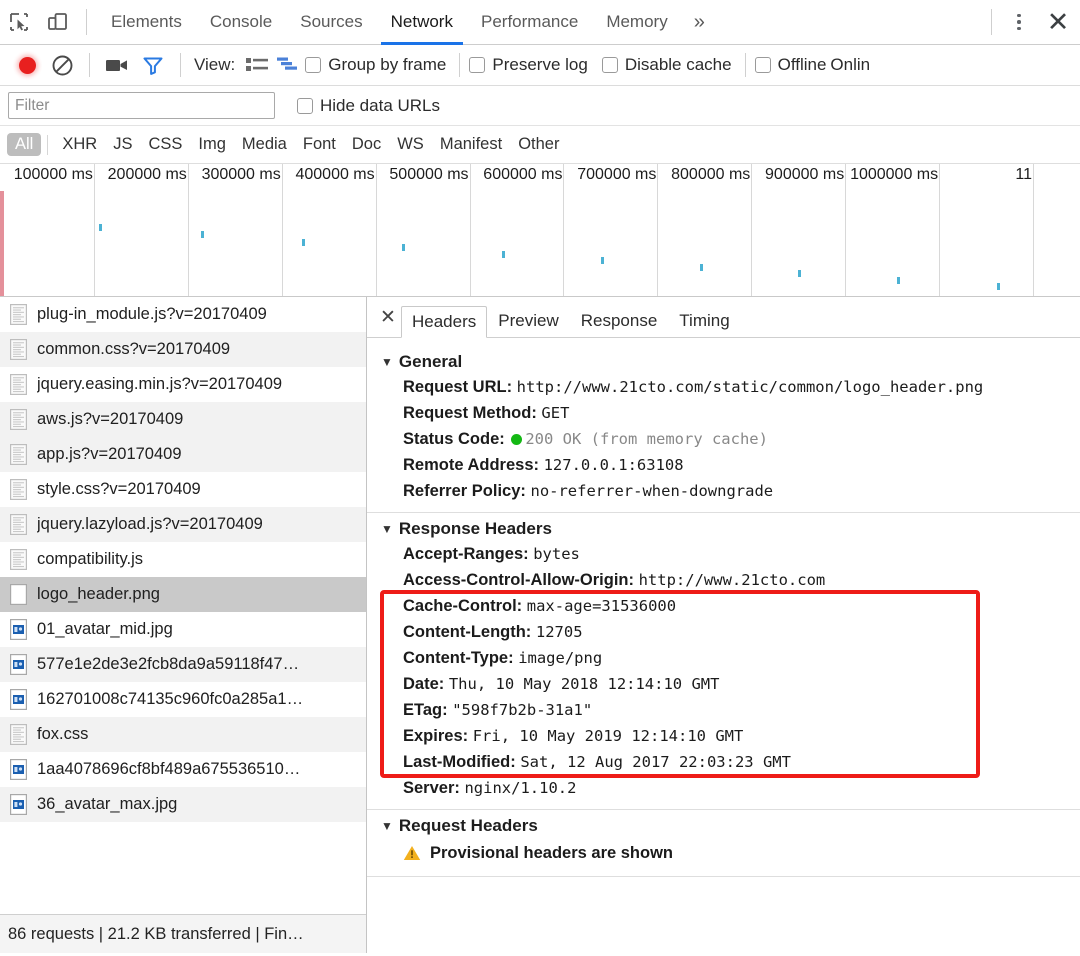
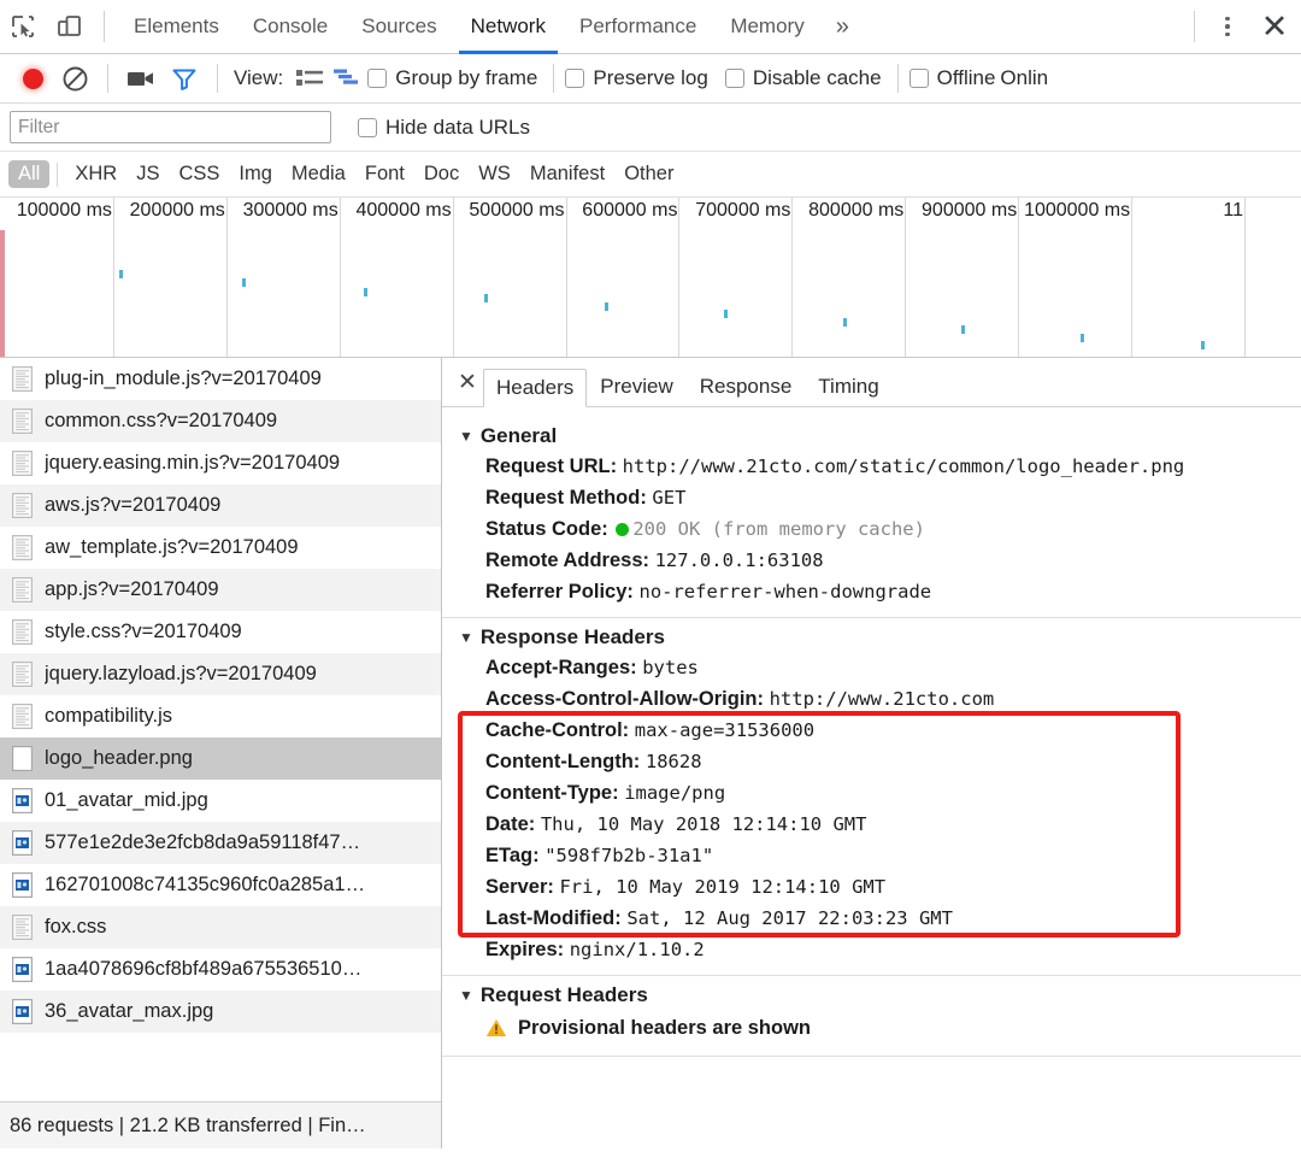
  Elements
  Console
  Sources
  Network
  Performance
  Memory
  »
  ✕
  View:
  Group by frame
  Preserve log
  Disable cache
  Offline
  Onlin
  Filter
  Hide data URLs
  All
  XHR
  JS
  CSS
  Img
  Media
  Font
  Doc
  WS
  Manifest
  Other
  100000 ms
  200000 ms
  300000 ms
  400000 ms
  500000 ms
  600000 ms
  700000 ms
  800000 ms
  900000 ms
  1000000 ms
  11
  plug-in_module.js?v=20170409
  common.css?v=20170409
  jquery.easing.min.js?v=20170409
  aws.js?v=20170409
+ aw_template.js?v=20170409
  app.js?v=20170409
  style.css?v=20170409
  jquery.lazyload.js?v=20170409
  compatibility.js
  logo_header.png
  01_avatar_mid.jpg
  577e1e2de3e2fcb8da9a59118f47…
  162701008c74135c960fc0a285a1…
  fox.css
  1aa4078696cf8bf489a675536510…
  36_avatar_max.jpg
  86 requests | 21.2 KB transferred | Fin…
  ✕
  Headers
  Preview
  Response
  Timing
  ▼
  General
  Request URL: http://www.21cto.com/static/common/logo_header.png
  Request Method: GET
  Status Code: 200 OK (from memory cache)
  Remote Address: 127.0.0.1:63108
  Referrer Policy: no-referrer-when-downgrade
  ▼
  Response Headers
  Accept-Ranges: bytes
  Access-Control-Allow-Origin: http://www.21cto.com
  Cache-Control: max-age=31536000
- Content-Length: 12705
+ Content-Length: 18628
  Content-Type: image/png
  Date: Thu, 10 May 2018 12:14:10 GMT
  ETag: "598f7b2b-31a1"
- Expires: Fri, 10 May 2019 12:14:10 GMT
+ Server: Fri, 10 May 2019 12:14:10 GMT
  Last-Modified: Sat, 12 Aug 2017 22:03:23 GMT
- Server: nginx/1.10.2
+ Expires: nginx/1.10.2
  ▼
  Request Headers
  Provisional headers are shown
